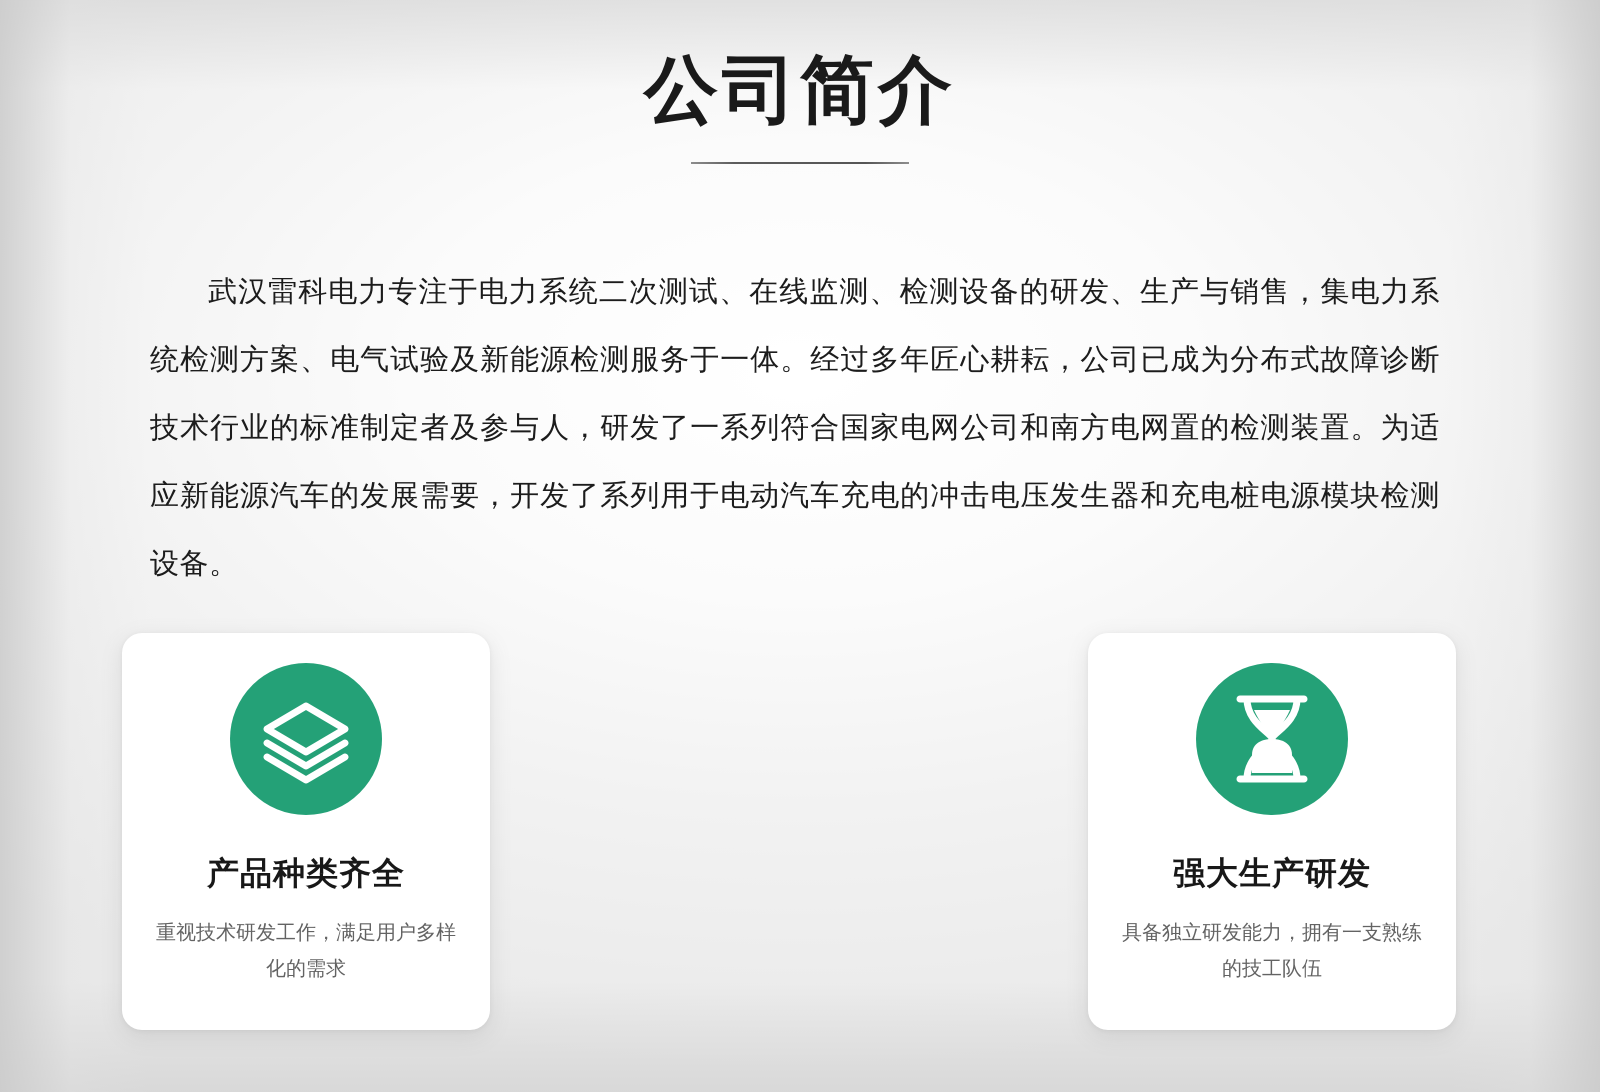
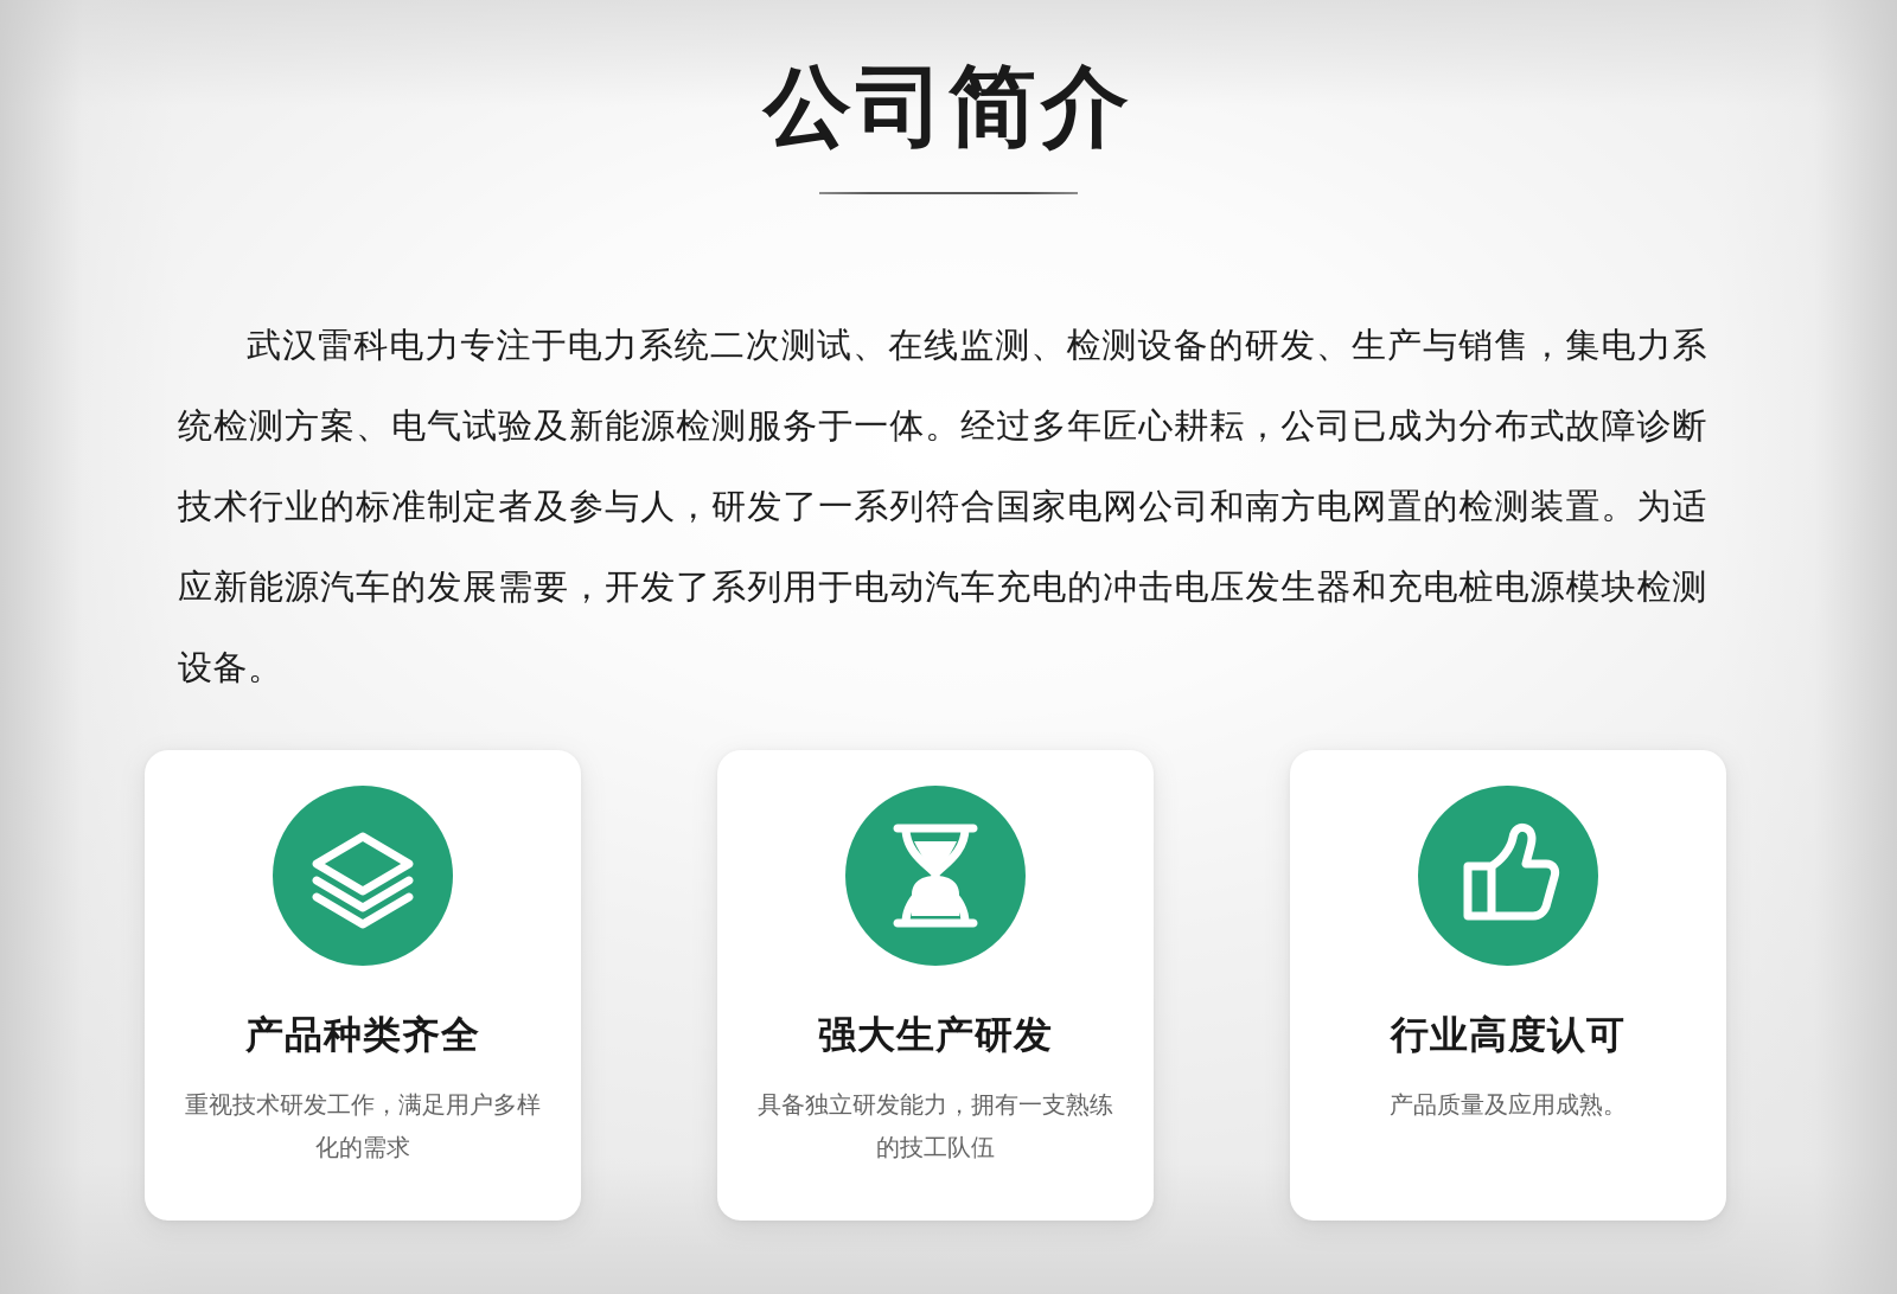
  公司简介
  武汉雷科电力专注于电力系统二次测试、在线监测、检测设备的研发、生产与销售，集电力系统检测方案、电气试验及新能源检测服务于一体。经过多年匠心耕耘，公司已成为分布式故障诊断技术行业的标准制定者及参与人，研发了一系列符合国家电网公司和南方电网置的检测装置。为适应新能源汽车的发展需要，开发了系列用于电动汽车充电的冲击电压发生器和充电桩电源模块检测设备。
  产品种类齐全
  重视技术研发工作，满足用户多样化的需求
  强大生产研发
  具备独立研发能力，拥有一支熟练的技工队伍
+ 行业高度认可
+ 产品质量及应用成熟。
